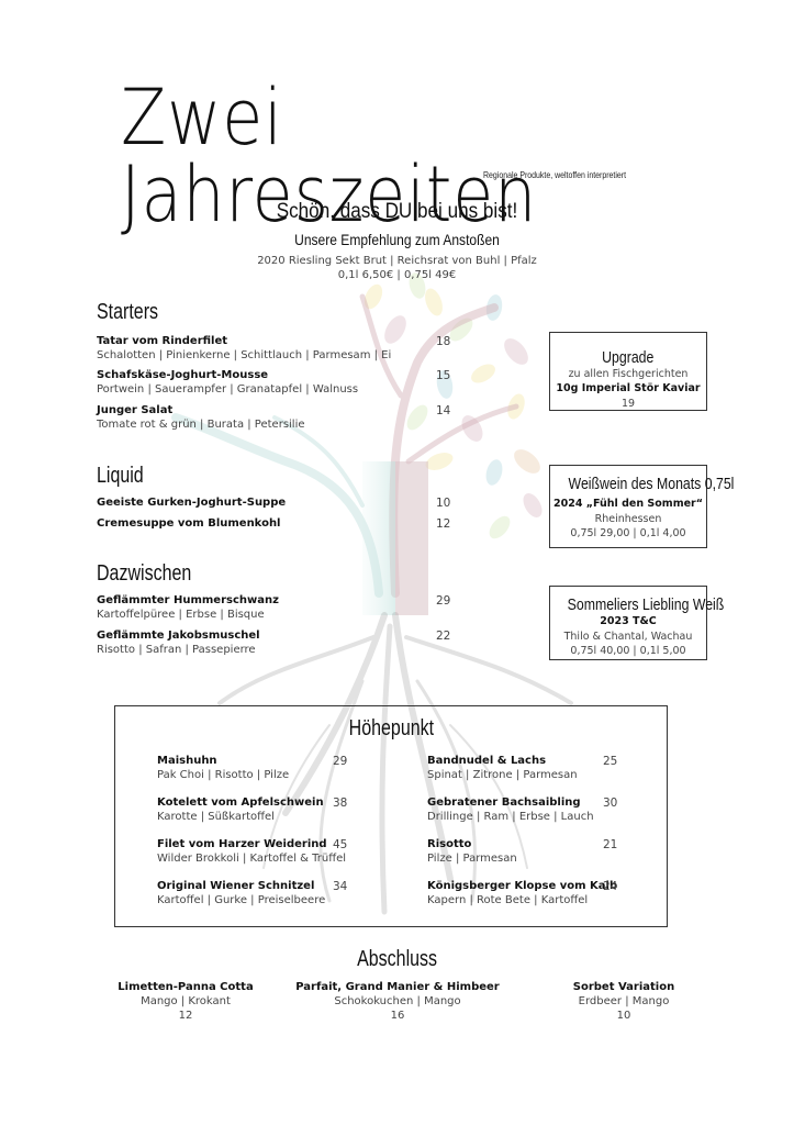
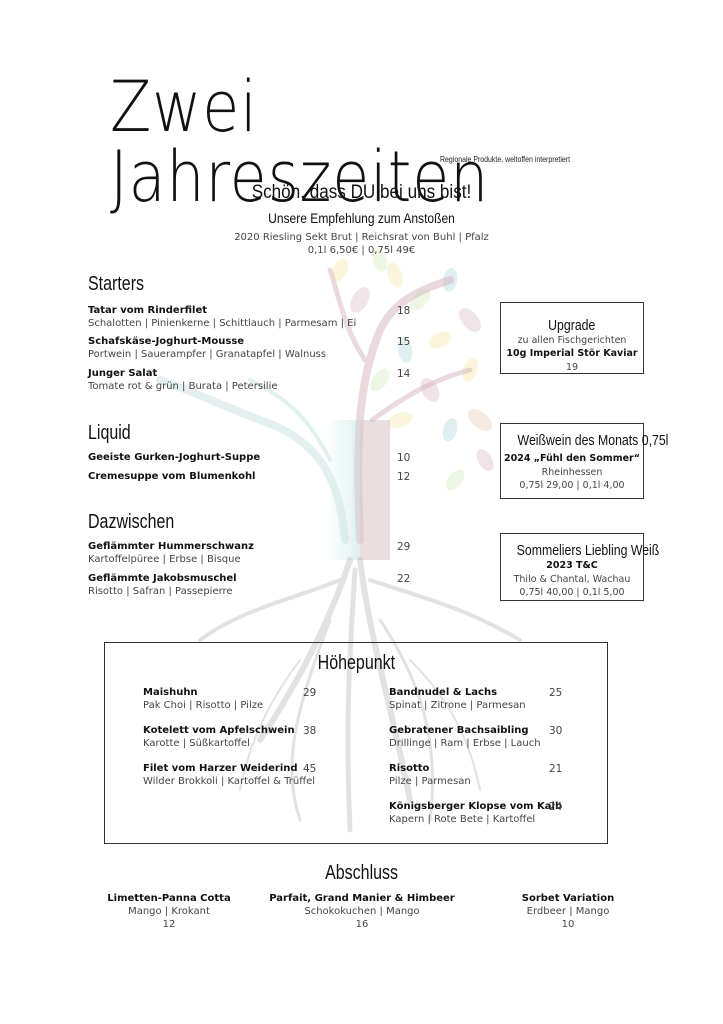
  Zwei Jahreszeiten
  Regionale Produkte, weltoffen interpretiert
  Schön, dass DU bei uns bist!
  Unsere Empfehlung zum Anstoßen
  2020 Riesling Sekt Brut | Reichsrat von Buhl | Pfalz
  0,1l 6,50€ | 0,75l 49€
  Starters
  Tatar vom Rinderfilet
  Schalotten | Pinienkerne | Schittlauch | Parmesam | Ei
  18
  Schafskäse-Joghurt-Mousse
  Portwein | Sauerampfer | Granatapfel | Walnuss
  15
  Junger Salat
  Tomate rot & grün | Burata | Petersilie
  14
  Liquid
  Geeiste Gurken-Joghurt-Suppe
  10
  Cremesuppe vom Blumenkohl
  12
  Dazwischen
  Geflämmter Hummerschwanz
  Kartoffelpüree | Erbse | Bisque
  29
  Geflämmte Jakobsmuschel
  Risotto | Safran | Passepierre
  22
  Upgrade
  zu allen Fischgerichten
  10g Imperial Stör Kaviar
  19
  Weißwein des Monats 0,75l
  2024 „Fühl den Sommer“
  Rheinhessen
  0,75l 29,00 | 0,1l 4,00
  Sommeliers Liebling Weiß
  2023 T&C
  Thilo & Chantal, Wachau
  0,75l 40,00 | 0,1l 5,00
  Höhepunkt
  Maishuhn
  Pak Choi | Risotto | Pilze
  29
  Kotelett vom Apfelschwein
  Karotte | Süßkartoffel
  38
  Filet vom Harzer Weiderind
  Wilder Brokkoli | Kartoffel & Trüffel
  45
- Original Wiener Schnitzel
- Kartoffel | Gurke | Preiselbeere
- 34
  Bandnudel & Lachs
  Spinat | Zitrone | Parmesan
  25
  Gebratener Bachsaibling
  Drillinge | Ram | Erbse | Lauch
  30
  Risotto
  Pilze | Parmesan
  21
  Königsberger Klopse vom Kalb
  Kapern | Rote Bete | Kartoffel
  24
  Abschluss
  Limetten-Panna Cotta
  Mango | Krokant
  12
  Parfait, Grand Manier & Himbeer
  Schokokuchen | Mango
  16
  Sorbet Variation
  Erdbeer | Mango
  10
